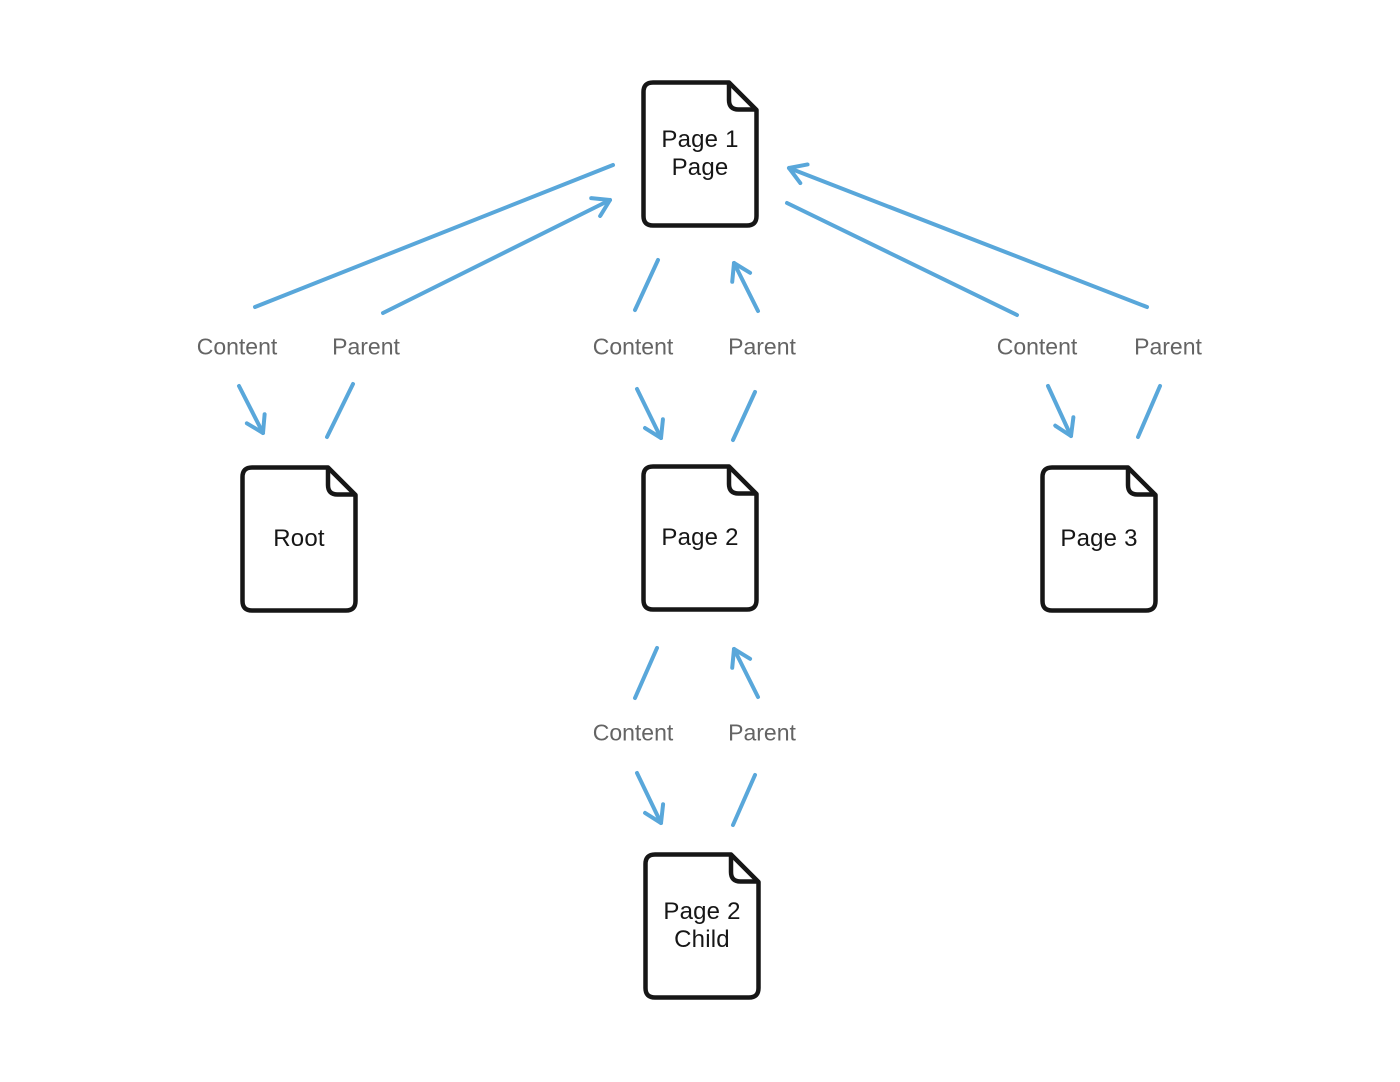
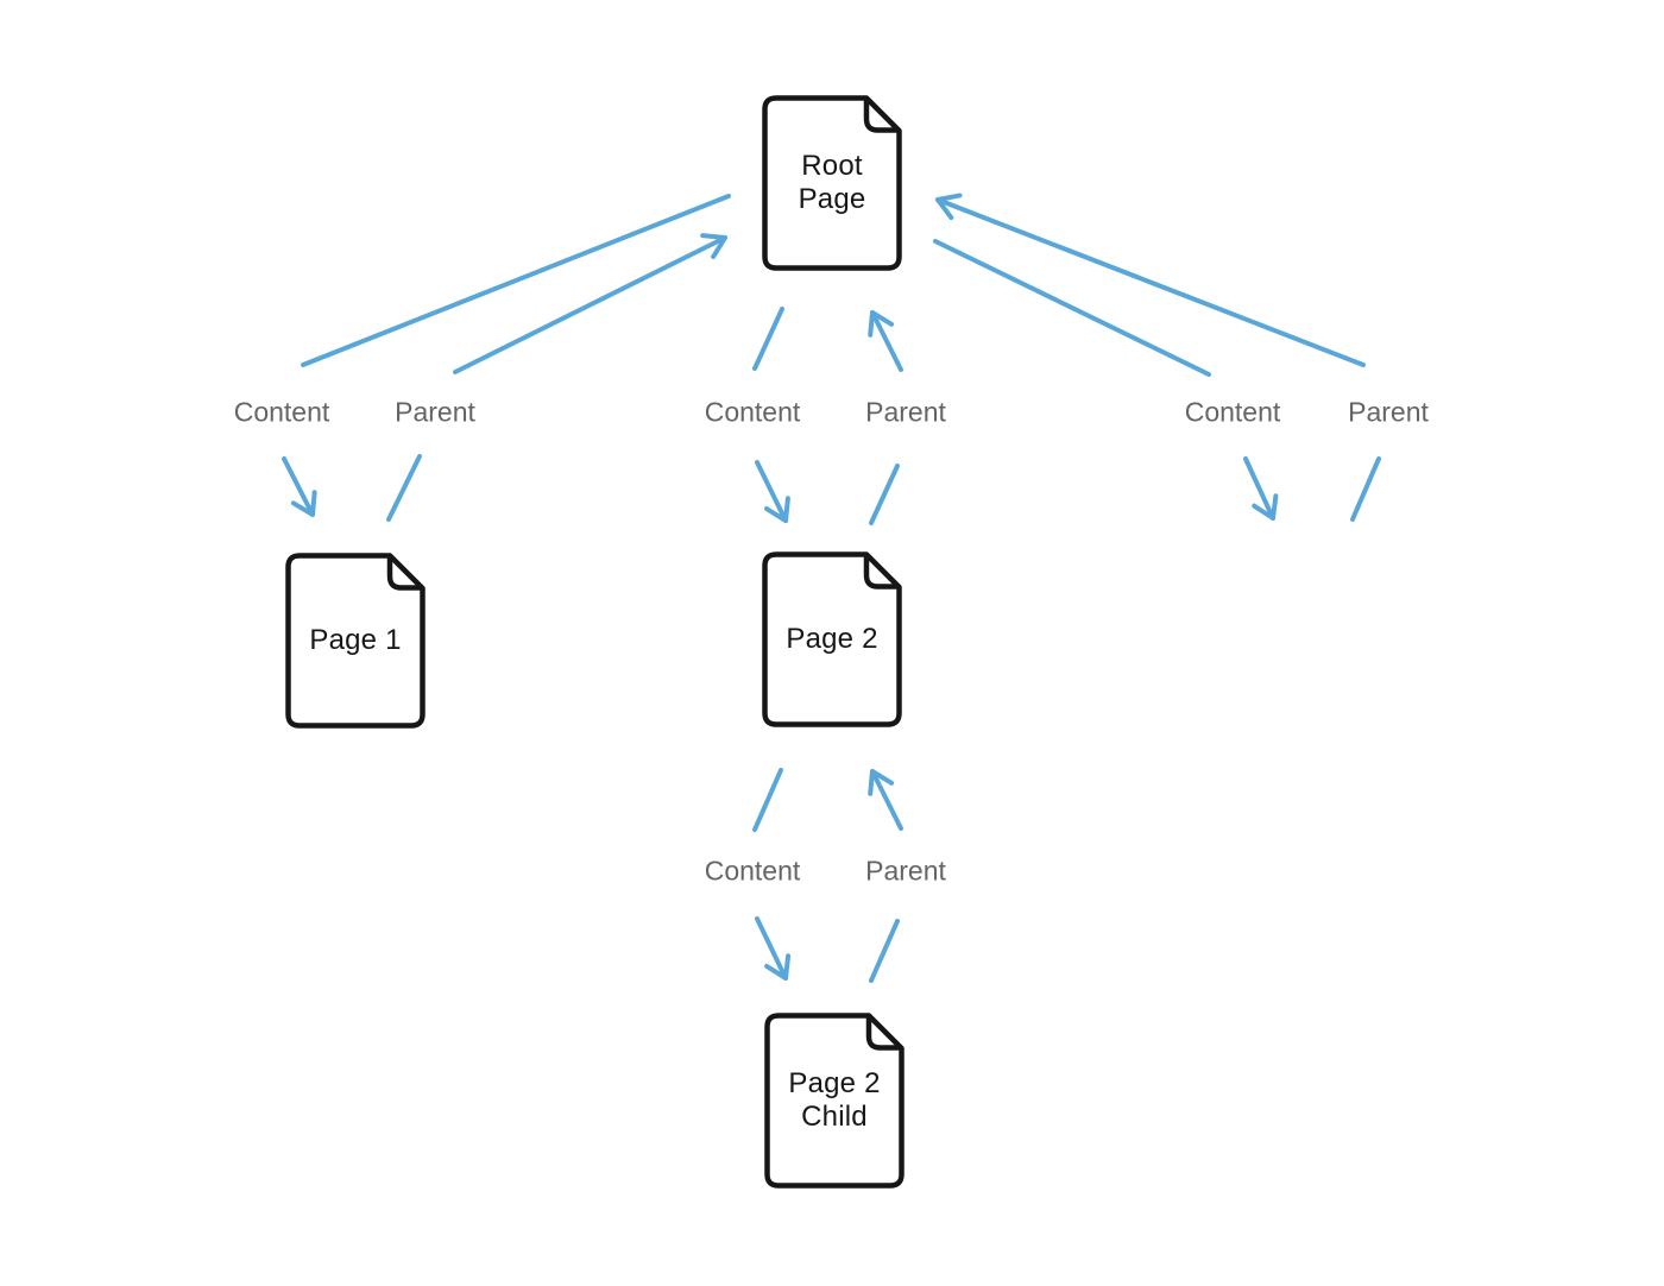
  Content
  Parent
  Content
  Parent
  Content
  Parent
  Content
  Parent
- Page 1
+ Root
  Page
- Root
+ Page 1
  Page 2
- Page 3
  Page 2
  Child
